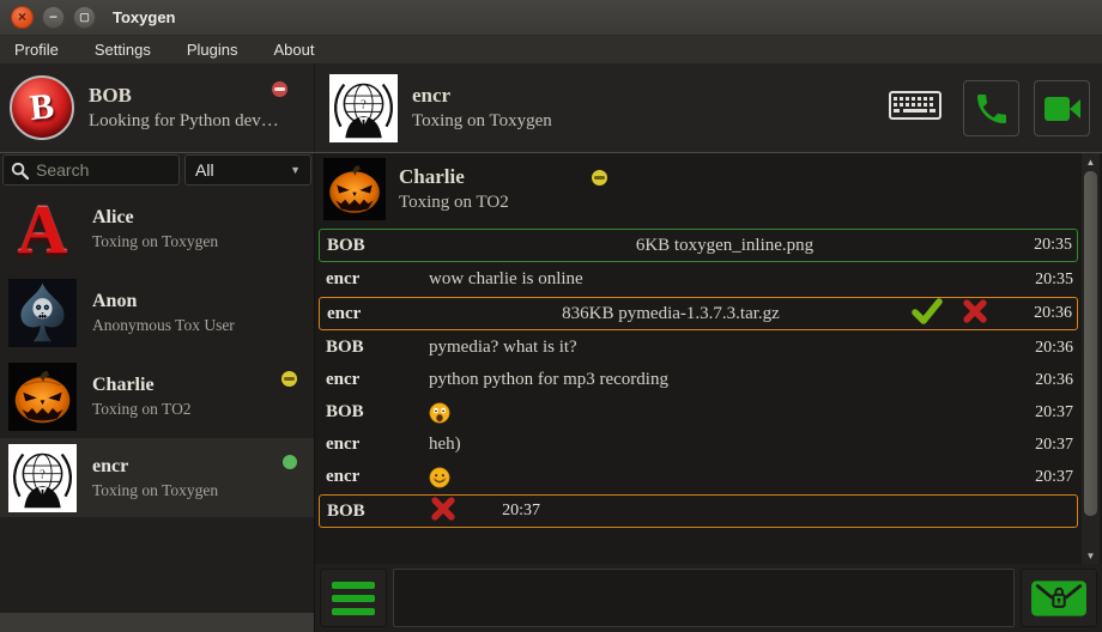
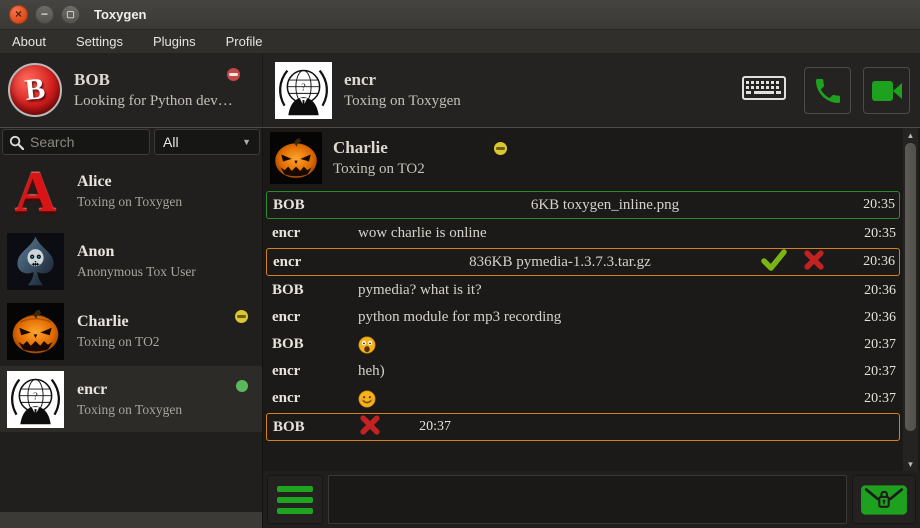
  ×
  −
  ▢
  Toxygen
- Profile
+ About
  Settings
  Plugins
- About
+ Profile
  BOB
  Looking for Python dev…
  ?
  encr
  Toxing on Toxygen
  Search
  All
  ▼
  A
  Alice
  Toxing on Toxygen
  Anon
  Anonymous Tox User
  Charlie
  Toxing on TO2
  ?
  encr
  Toxing on Toxygen
  Charlie
  Toxing on TO2
  BOB
  6KB toxygen_inline.png
  20:35
  encr
  wow charlie is online
  20:35
  encr
  836KB pymedia-1.3.7.3.tar.gz
  20:36
  BOB
  pymedia? what is it?
  20:36
  encr
- python python for mp3 recording
+ python module for mp3 recording
  20:36
  BOB
  20:37
  encr
  heh)
  20:37
  encr
  20:37
  BOB
  20:37
  ▲
  ▼
